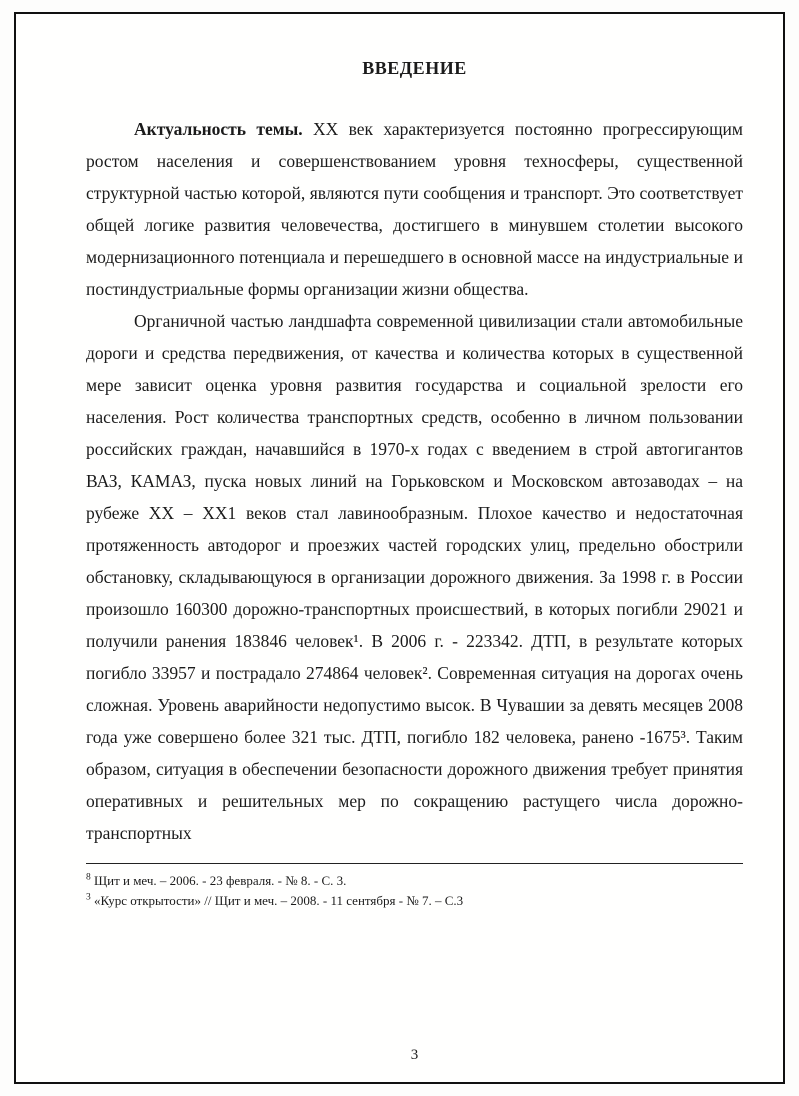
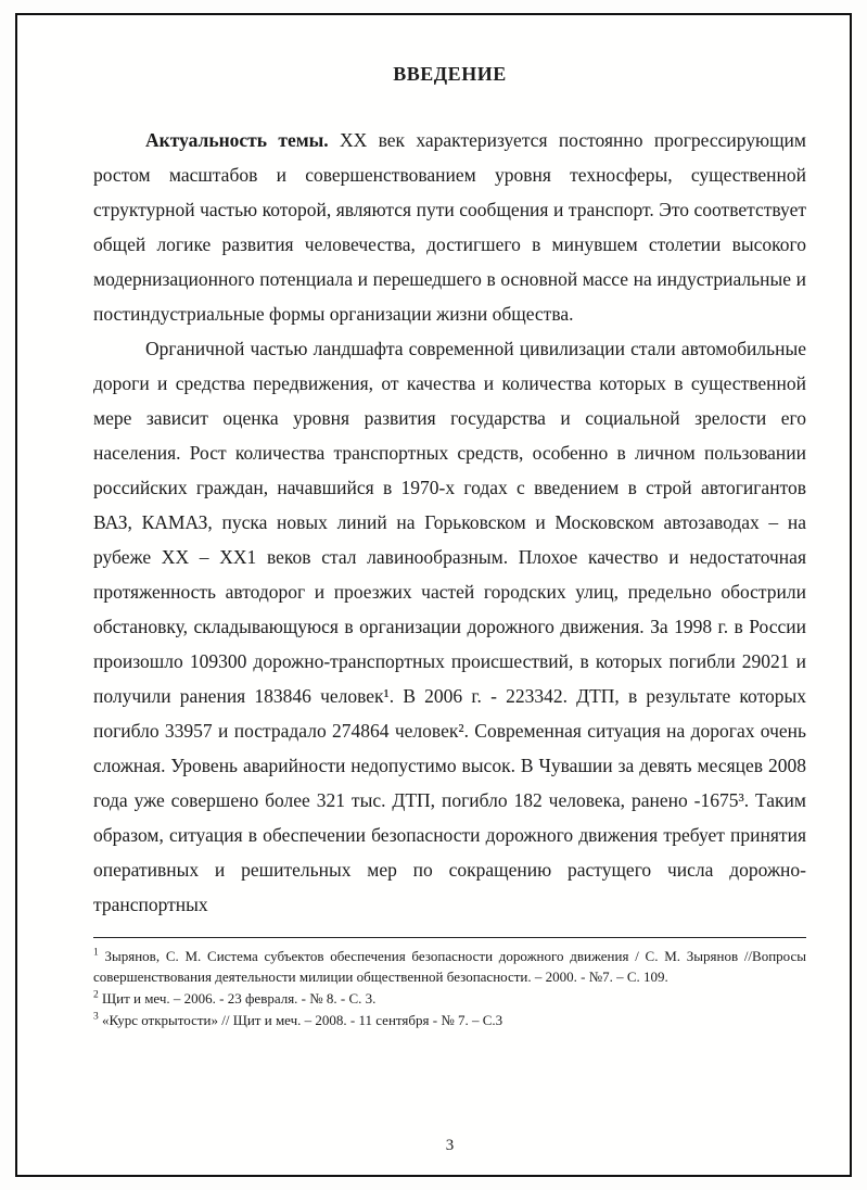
  ВВЕДЕНИЕ
- Актуальность темы. XX век характеризуется постоянно прогрессирующим ростом населения и совершенствованием уровня техносферы, существенной структурной частью которой, являются пути сообщения и транспорт. Это соответствует общей логике развития человечества, достигшего в минувшем столетии высокого модернизационного потенциала и перешедшего в основной массе на индустриальные и постиндустриальные формы организации жизни общества.
+ Актуальность темы. XX век характеризуется постоянно прогрессирующим ростом масштабов и совершенствованием уровня техносферы, существенной структурной частью которой, являются пути сообщения и транспорт. Это соответствует общей логике развития человечества, достигшего в минувшем столетии высокого модернизационного потенциала и перешедшего в основной массе на индустриальные и постиндустриальные формы организации жизни общества.
- Органичной частью ландшафта современной цивилизации стали автомобильные дороги и средства передвижения, от качества и количества которых в существенной мере зависит оценка уровня развития государства и социальной зрелости его населения. Рост количества транспортных средств, особенно в личном пользовании российских граждан, начавшийся в 1970-х годах с введением в строй автогигантов ВАЗ, КАМАЗ, пуска новых линий на Горьковском и Московском автозаводах – на рубеже XX – XX1 веков стал лавинообразным. Плохое качество и недостаточная протяженность автодорог и проезжих частей городских улиц, предельно обострили обстановку, складывающуюся в организации дорожного движения. За 1998 г. в России произошло 160300 дорожно-транспортных происшествий, в которых погибли 29021 и получили ранения 183846 человек¹. В 2006 г. - 223342. ДТП, в результате которых погибло 33957 и пострадало 274864 человек². Современная ситуация на дорогах очень сложная. Уровень аварийности недопустимо высок. В Чувашии за девять месяцев 2008 года уже совершено более 321 тыс. ДТП, погибло 182 человека, ранено -1675³. Таким образом, ситуация в обеспечении безопасности дорожного движения требует принятия оперативных и решительных мер по сокращению растущего числа дорожно-транспортных
+ Органичной частью ландшафта современной цивилизации стали автомобильные дороги и средства передвижения, от качества и количества которых в существенной мере зависит оценка уровня развития государства и социальной зрелости его населения. Рост количества транспортных средств, особенно в личном пользовании российских граждан, начавшийся в 1970-х годах с введением в строй автогигантов ВАЗ, КАМАЗ, пуска новых линий на Горьковском и Московском автозаводах – на рубеже XX – XX1 веков стал лавинообразным. Плохое качество и недостаточная протяженность автодорог и проезжих частей городских улиц, предельно обострили обстановку, складывающуюся в организации дорожного движения. За 1998 г. в России произошло 109300 дорожно-транспортных происшествий, в которых погибли 29021 и получили ранения 183846 человек¹. В 2006 г. - 223342. ДТП, в результате которых погибло 33957 и пострадало 274864 человек². Современная ситуация на дорогах очень сложная. Уровень аварийности недопустимо высок. В Чувашии за девять месяцев 2008 года уже совершено более 321 тыс. ДТП, погибло 182 человека, ранено -1675³. Таким образом, ситуация в обеспечении безопасности дорожного движения требует принятия оперативных и решительных мер по сокращению растущего числа дорожно-транспортных
+ 1 Зырянов, С. М. Система субъектов обеспечения безопасности дорожного движения / С. М. Зырянов //Вопросы совершенствования деятельности милиции общественной безопасности. – 2000. - №7. – С. 109.
- 8 Щит и меч. – 2006. - 23 февраля. - № 8. - С. 3.
+ 2 Щит и меч. – 2006. - 23 февраля. - № 8. - С. 3.
  3 «Курс открытости» // Щит и меч. – 2008. - 11 сентября - № 7. – С.3
  3
